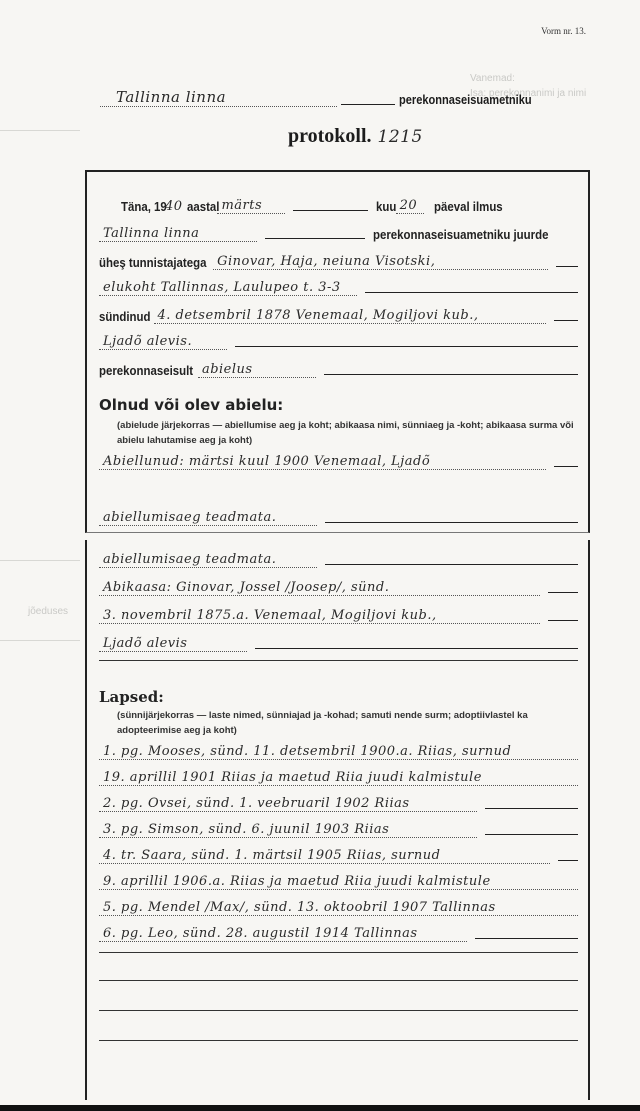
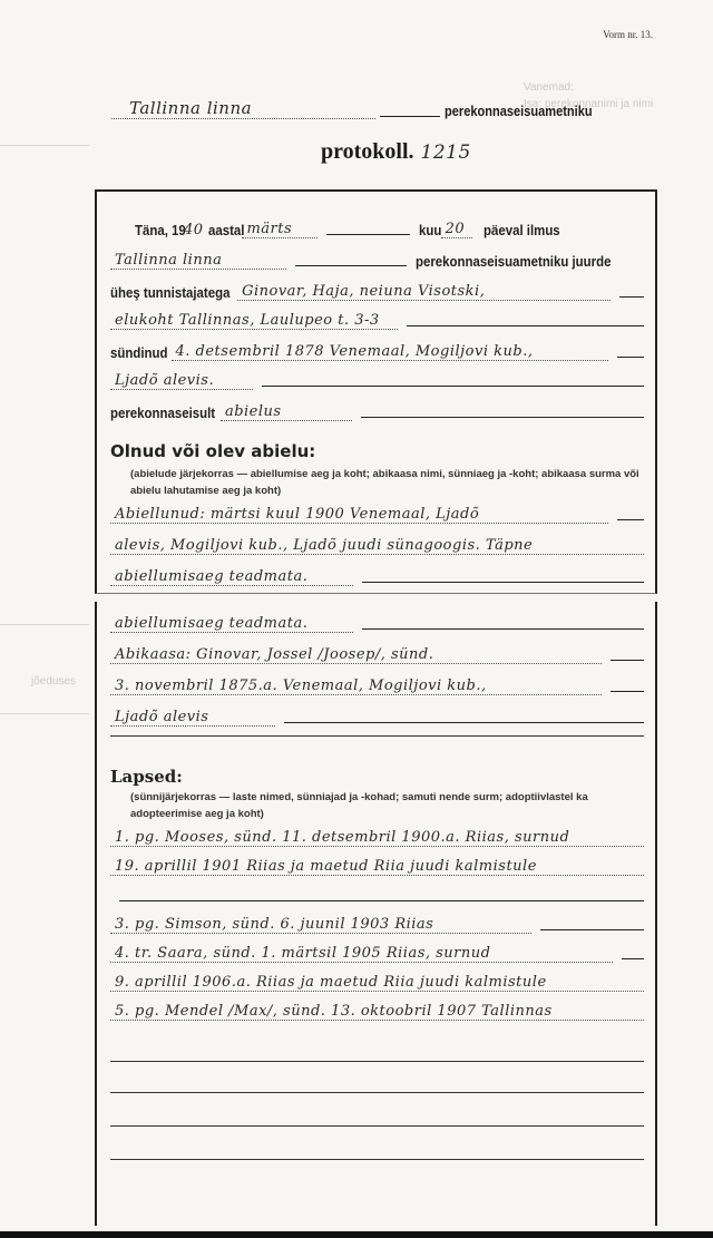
  Vanemad:
  Isa: perekonnanimi ja nimi
  jõeduses
  Vorm nr. 13.
  Tallinna linna
  perekonnaseisuametniku
  protokoll. 1215
  Täna, 19
  40
  aastal
  märts
  kuu
  20
  päeval ilmus
  Tallinna linna
  perekonnaseisuametniku juurde
  üheş tunnistajatega
  Ginovar, Haja, neiuna Visotski,
  elukoht Tallinnas, Laulupeo t. 3-3
  sündinud
  4. detsembril 1878 Venemaal, Mogiljovi kub.,
  Ljadõ alevis.
  perekonnaseisult
  abielus
  Olnud või olev abielu:
  (abielude järjekorras — abiellumise aeg ja koht; abikaasa nimi, sünniaeg ja -koht; abikaasa surma või abielu lahutamise aeg ja koht)
  Abiellunud: märtsi kuul 1900 Venemaal, Ljadõ
+ alevis, Mogiljovi kub., Ljadõ juudi sünagoogis. Täpne
  abiellumisaeg teadmata.
  abiellumisaeg teadmata.
  Abikaasa: Ginovar, Jossel /Joosep/, sünd.
  3. novembril 1875.a. Venemaal, Mogiljovi kub.,
  Ljadõ alevis
  Lapsed:
  (sünnijärjekorras — laste nimed, sünniajad ja -kohad; samuti nende surm; adoptiivlastel ka adopteerimise aeg ja koht)
  1. pg. Mooses, sünd. 11. detsembril 1900.a. Riias, surnud
  19. aprillil 1901 Riias ja maetud Riia juudi kalmistule
- 2. pg. Ovsei, sünd. 1. veebruaril 1902 Riias
  3. pg. Simson, sünd. 6. juunil 1903 Riias
  4. tr. Saara, sünd. 1. märtsil 1905 Riias, surnud
  9. aprillil 1906.a. Riias ja maetud Riia juudi kalmistule
  5. pg. Mendel /Max/, sünd. 13. oktoobril 1907 Tallinnas
- 6. pg. Leo, sünd. 28. augustil 1914 Tallinnas
